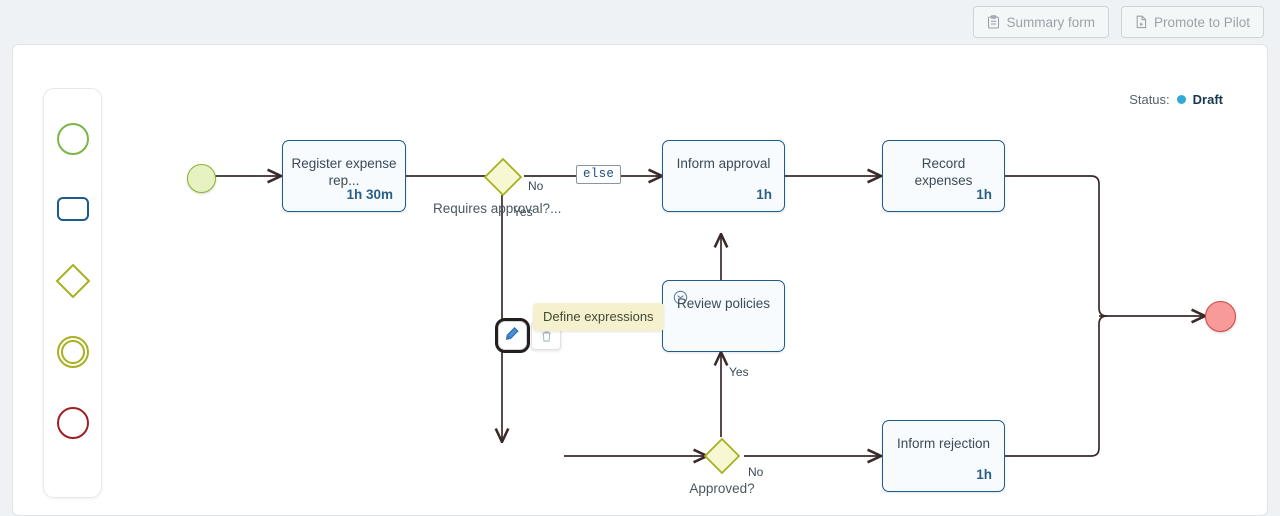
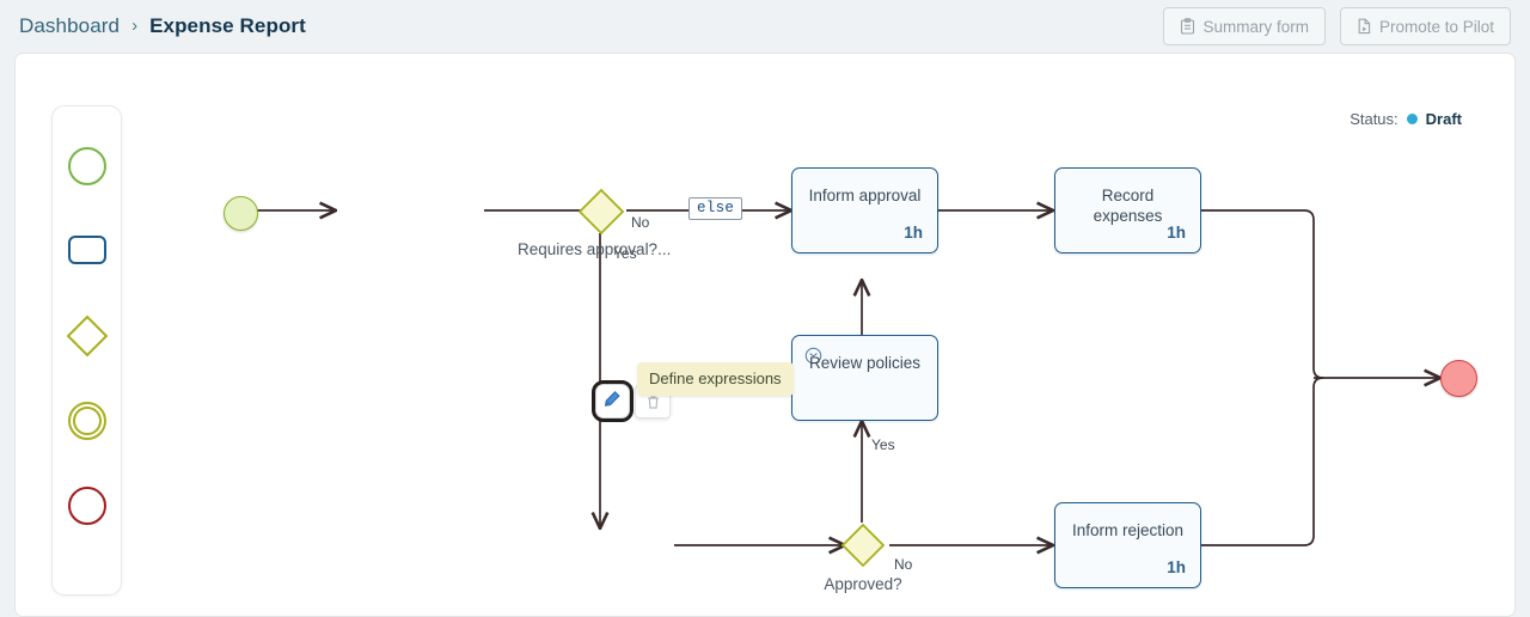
+ Dashboard
+ ›
+ Expense Report
  Summary form
  Promote to Pilot
  Status:
  Draft
- Register expense rep...
- 1h 30m
  Requires approval?...
  No
  Yes
  else
  Inform approval
  1h
  Record expenses
  1h
  Review policies
  Yes
  Approved?
  No
  Inform rejection
  1h
  Define expressions
